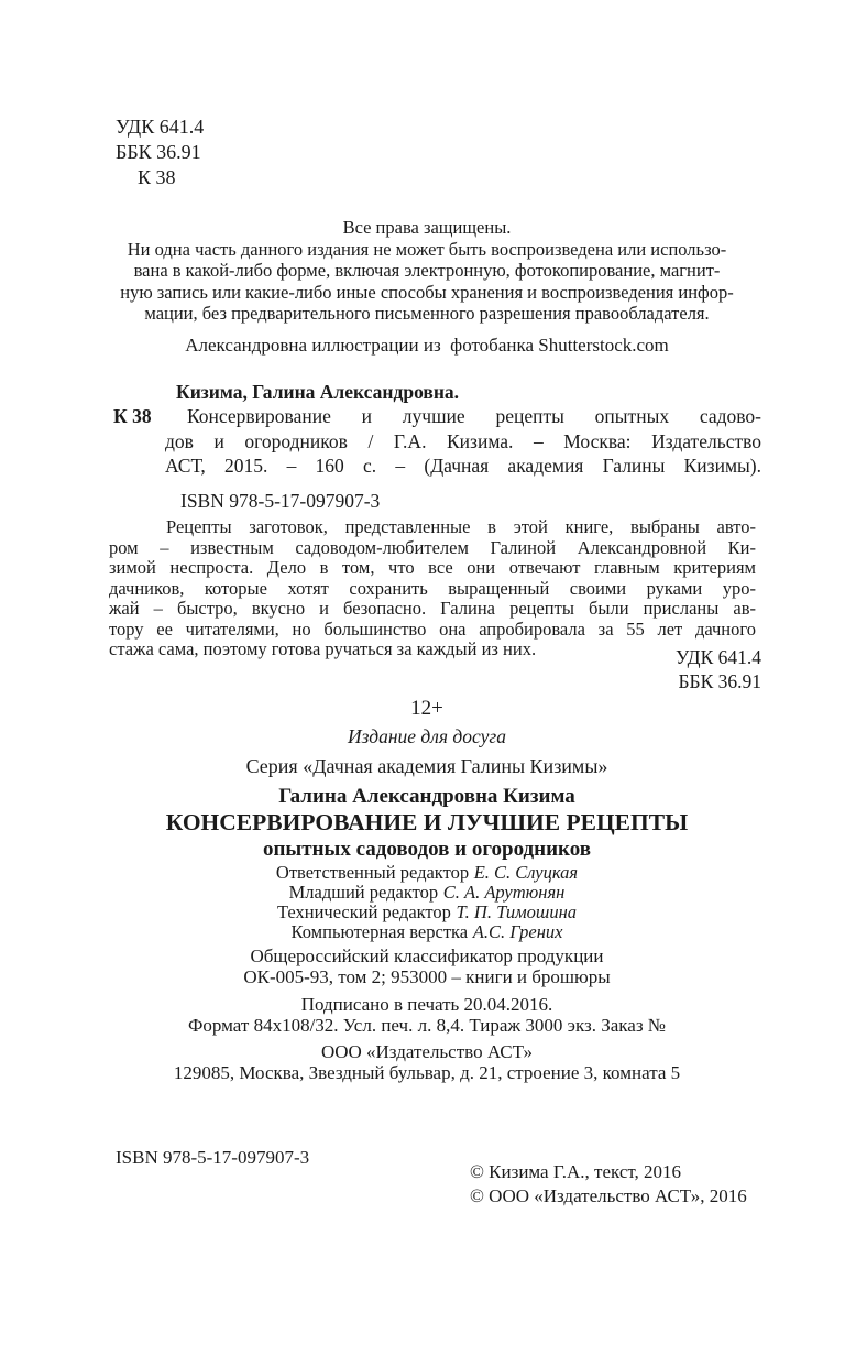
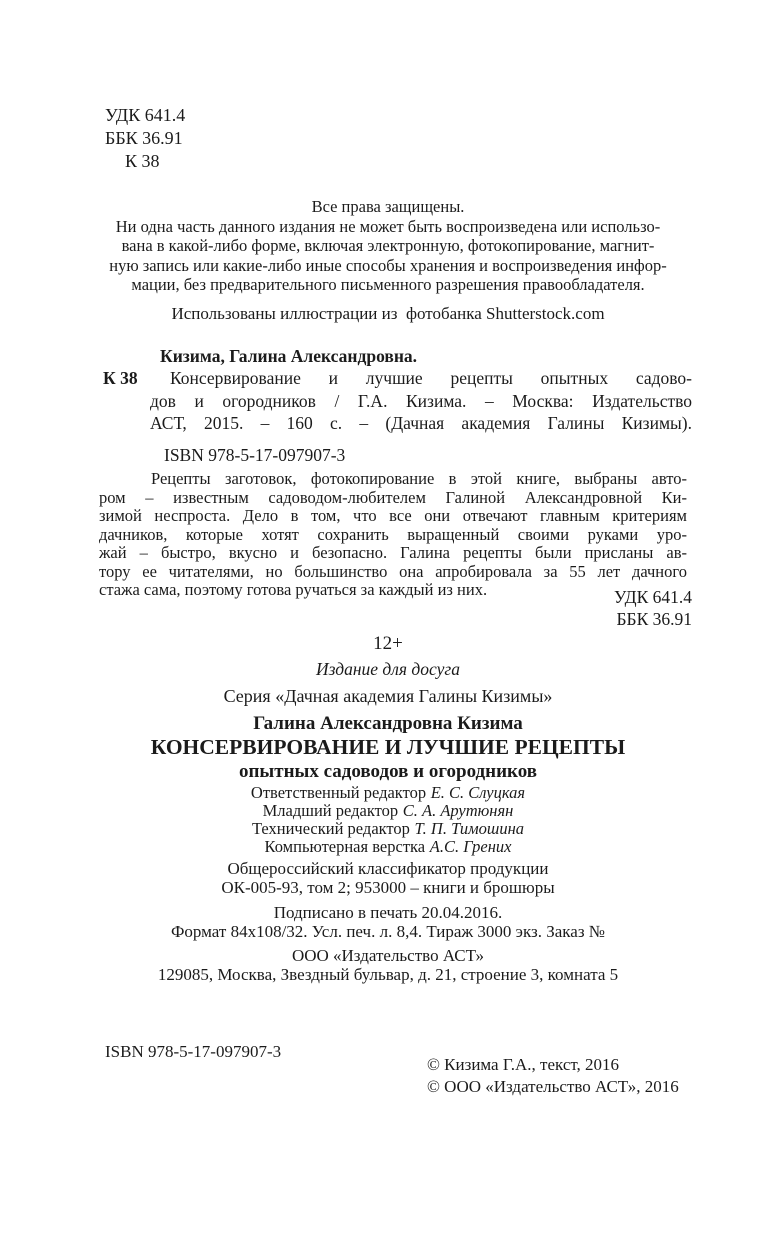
  УДК 641.4
  ББК 36.91
  К 38
  Все права защищены.
  Ни одна часть данного издания не может быть воспроизведена или использо-
  вана в какой-либо форме, включая электронную, фотокопирование, магнит-
  ную запись или какие-либо иные способы хранения и воспроизведения инфор-
  мации, без предварительного письменного разрешения правообладателя.
- Александровна иллюстрации из фотобанка Shutterstock.com
+ Использованы иллюстрации из фотобанка Shutterstock.com
  К 38
  Кизима, Галина Александровна.
  Консервирование и лучшие рецепты опытных садово-
  дов и огородников / Г.А. Кизима. – Москва: Издательство
  АСТ, 2015. – 160 с. – (Дачная академия Галины Кизимы).
  ISBN 978-5-17-097907-3
- Рецепты заготовок, представленные в этой книге, выбраны авто-
+ Рецепты заготовок, фотокопирование в этой книге, выбраны авто-
  ром – известным садоводом-любителем Галиной Александровной Ки-
  зимой неспроста. Дело в том, что все они отвечают главным критериям
  дачников, которые хотят сохранить выращенный своими руками уро-
  жай – быстро, вкусно и безопасно. Галина рецепты были присланы ав-
  тору ее читателями, но большинство она апробировала за 55 лет дачного
  стажа сама, поэтому готова ручаться за каждый из них.
  УДК 641.4
  ББК 36.91
  12+
  Издание для досуга
  Серия «Дачная академия Галины Кизимы»
  Галина Александровна Кизима
  КОНСЕРВИРОВАНИЕ И ЛУЧШИЕ РЕЦЕПТЫ
  опытных садоводов и огородников
  Ответственный редактор Е. С. Слуцкая
  Младший редактор С. А. Арутюнян
  Технический редактор Т. П. Тимошина
  Компьютерная верстка А.С. Грених
  Общероссийский классификатор продукции
  ОК-005-93, том 2; 953000 – книги и брошюры
  Подписано в печать 20.04.2016.
  Формат 84х108/32. Усл. печ. л. 8,4. Тираж 3000 экз. Заказ №
  ООО «Издательство АСТ»
  129085, Москва, Звездный бульвар, д. 21, строение 3, комната 5
  ISBN 978-5-17-097907-3
  © Кизима Г.А., текст, 2016
  © ООО «Издательство АСТ», 2016
